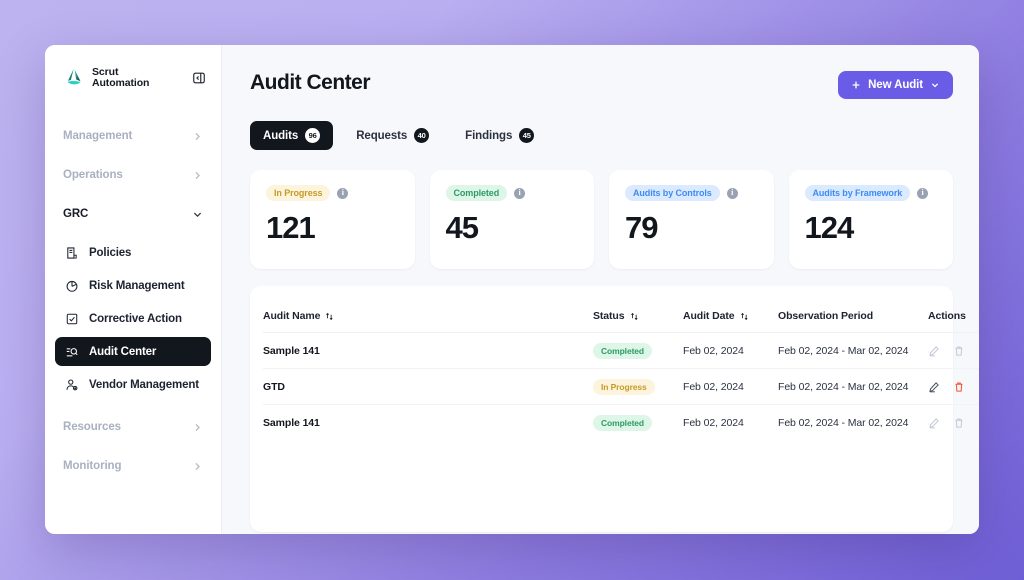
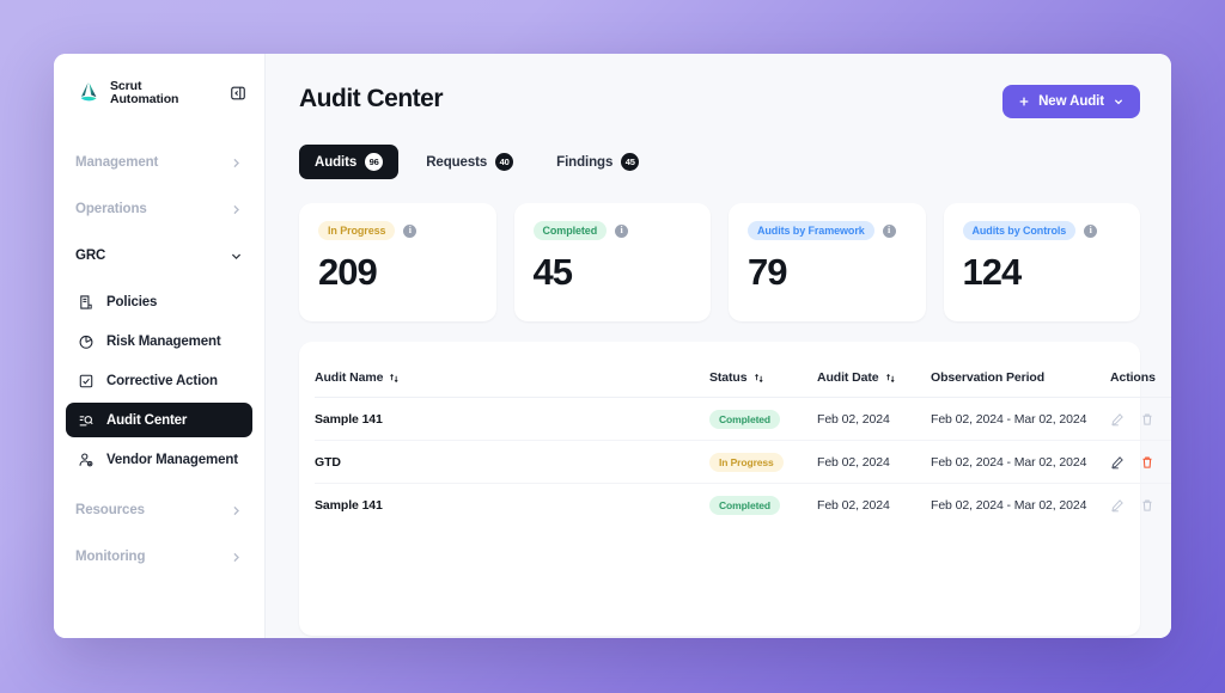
  Scrut
  Automation
  Management
  Operations
  GRC
  Policies
  Risk Management
  Corrective Action
  Audit Center
  Vendor Management
  Resources
  Monitoring
  Audit Center
  New Audit
  Audits
  96
  Requests
  40
  Findings
  45
  In Progress
  i
- 121
+ 209
  Completed
  i
  45
- Audits by Controls
+ Audits by Framework
  i
  79
- Audits by Framework
+ Audits by Controls
  i
  124
  Audit Name	Status	Audit Date	Observation Period	Actions
  Sample 141	Completed	Feb 02, 2024	Feb 02, 2024 - Mar 02, 2024
  GTD	In Progress	Feb 02, 2024	Feb 02, 2024 - Mar 02, 2024
  Sample 141	Completed	Feb 02, 2024	Feb 02, 2024 - Mar 02, 2024
